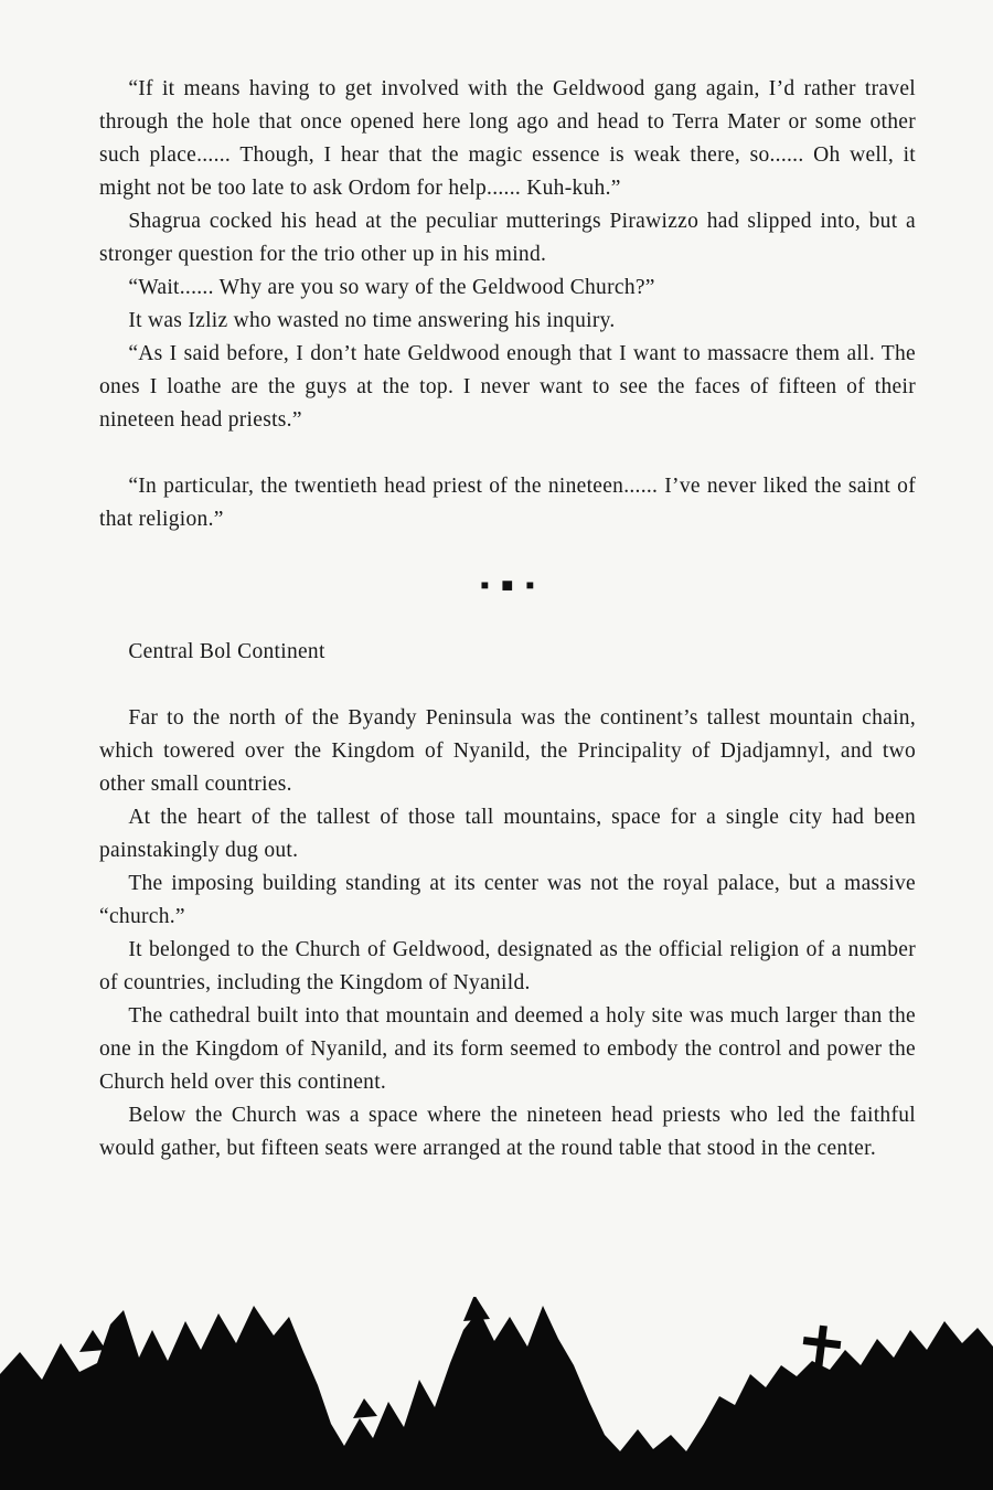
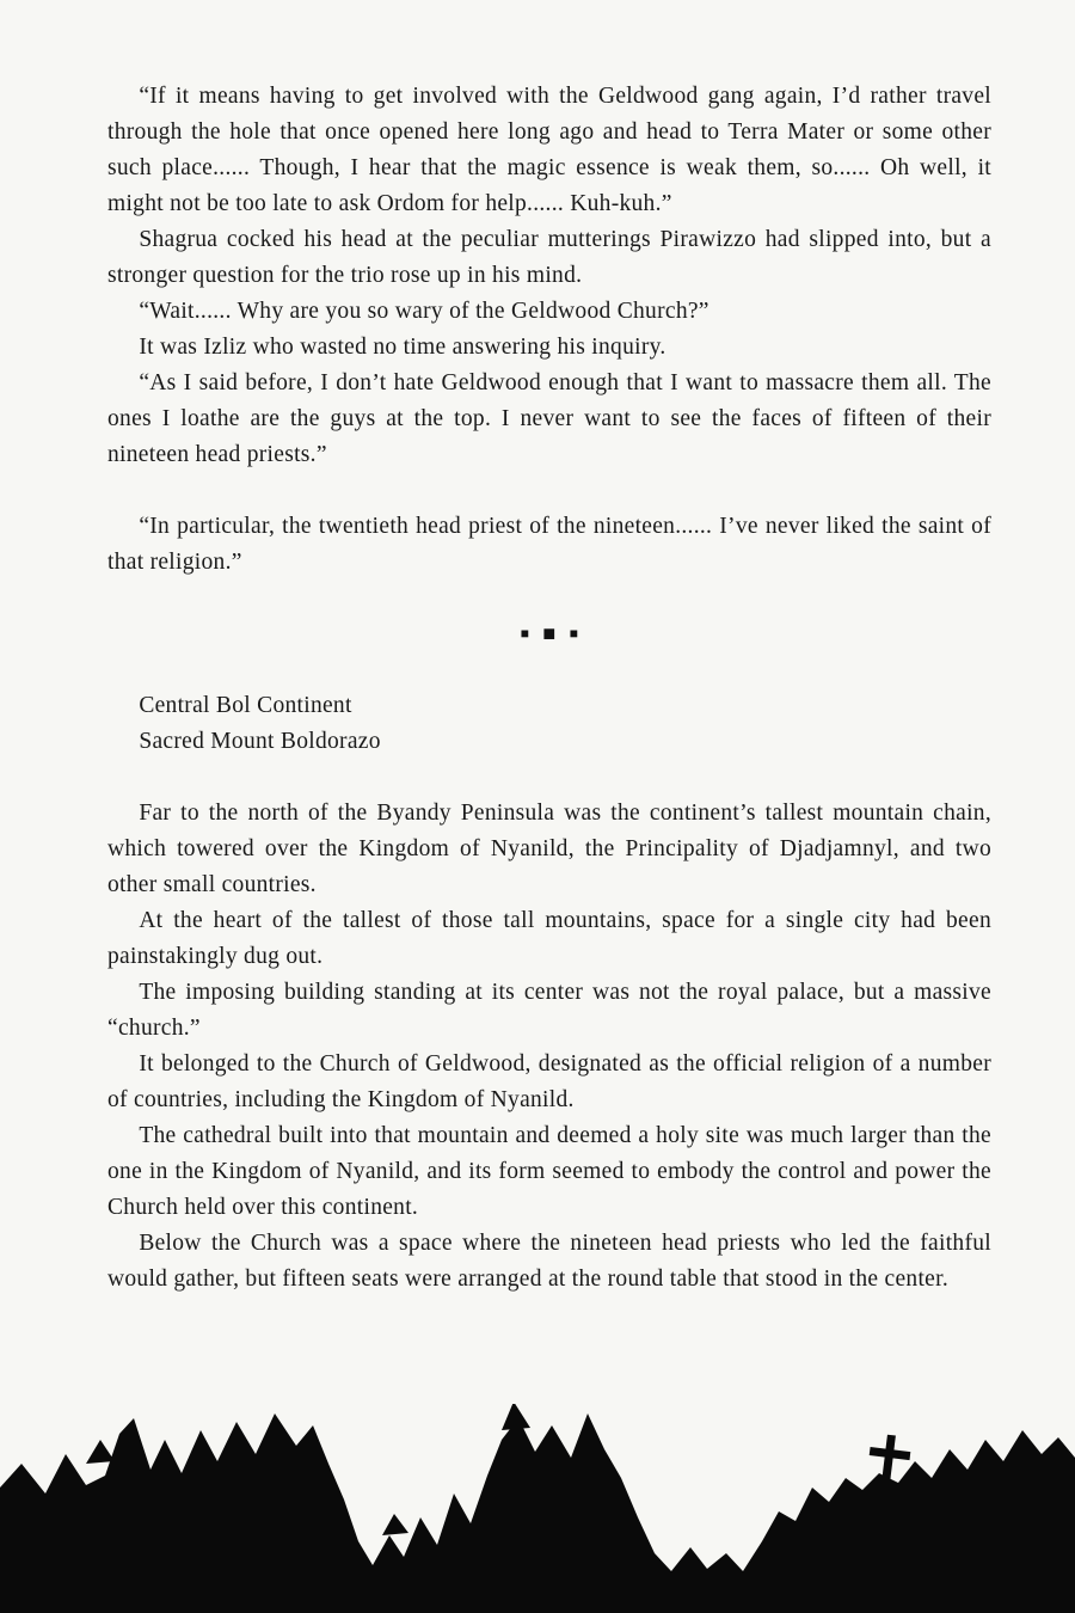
- “If it means having to get involved with the Geldwood gang again, I’d rather travel through the hole that once opened here long ago and head to Terra Mater or some other such place...... Though, I hear that the magic essence is weak there, so...... Oh well, it might not be too late to ask Ordom for help...... Kuh-kuh.”
+ “If it means having to get involved with the Geldwood gang again, I’d rather travel through the hole that once opened here long ago and head to Terra Mater or some other such place...... Though, I hear that the magic essence is weak them, so...... Oh well, it might not be too late to ask Ordom for help...... Kuh-kuh.”
- Shagrua cocked his head at the peculiar mutterings Pirawizzo had slipped into, but a stronger question for the trio other up in his mind.
+ Shagrua cocked his head at the peculiar mutterings Pirawizzo had slipped into, but a stronger question for the trio rose up in his mind.
  “Wait...... Why are you so wary of the Geldwood Church?”
  It was Izliz who wasted no time answering his inquiry.
  “As I said before, I don’t hate Geldwood enough that I want to massacre them all. The ones I loathe are the guys at the top. I never want to see the faces of fifteen of their nineteen head priests.”
  “In particular, the twentieth head priest of the nineteen...... I’ve never liked the saint of that religion.”
  ■ ■ ■
  Central Bol Continent
+ Sacred Mount Boldorazo
  Far to the north of the Byandy Peninsula was the continent’s tallest mountain chain, which towered over the Kingdom of Nyanild, the Principality of Djadjamnyl, and two other small countries.
  At the heart of the tallest of those tall mountains, space for a single city had been painstakingly dug out.
  The imposing building standing at its center was not the royal palace, but a massive “church.”
  It belonged to the Church of Geldwood, designated as the official religion of a number of countries, including the Kingdom of Nyanild.
  The cathedral built into that mountain and deemed a holy site was much larger than the one in the Kingdom of Nyanild, and its form seemed to embody the control and power the Church held over this continent.
  Below the Church was a space where the nineteen head priests who led the faithful would gather, but fifteen seats were arranged at the round table that stood in the center.
